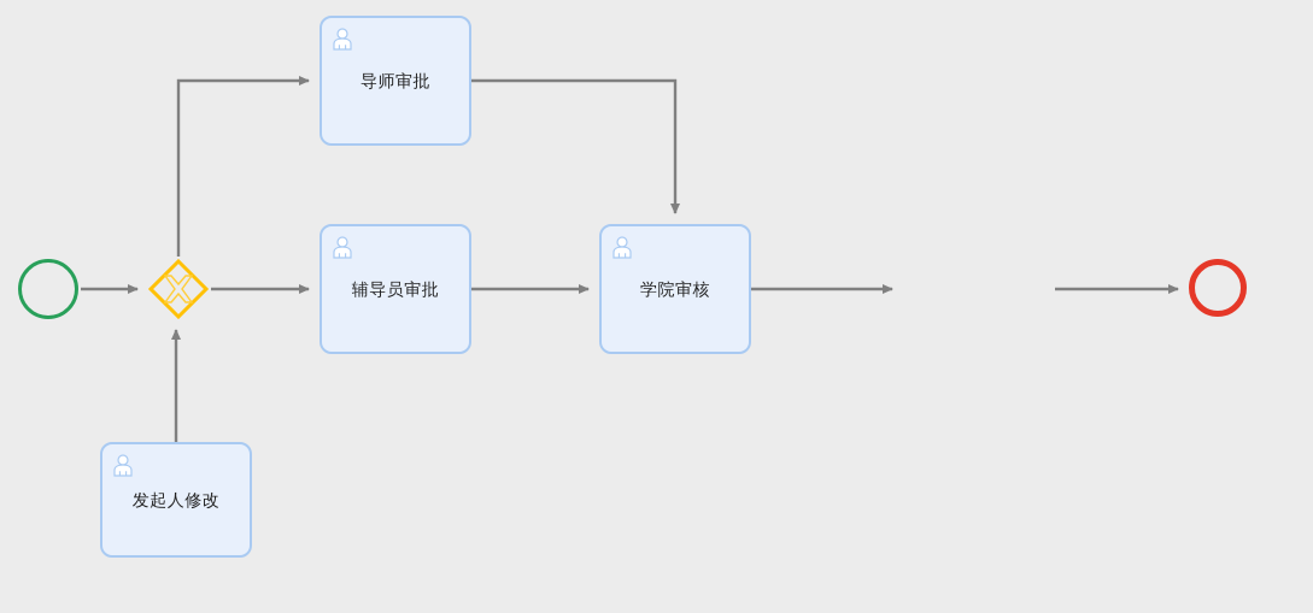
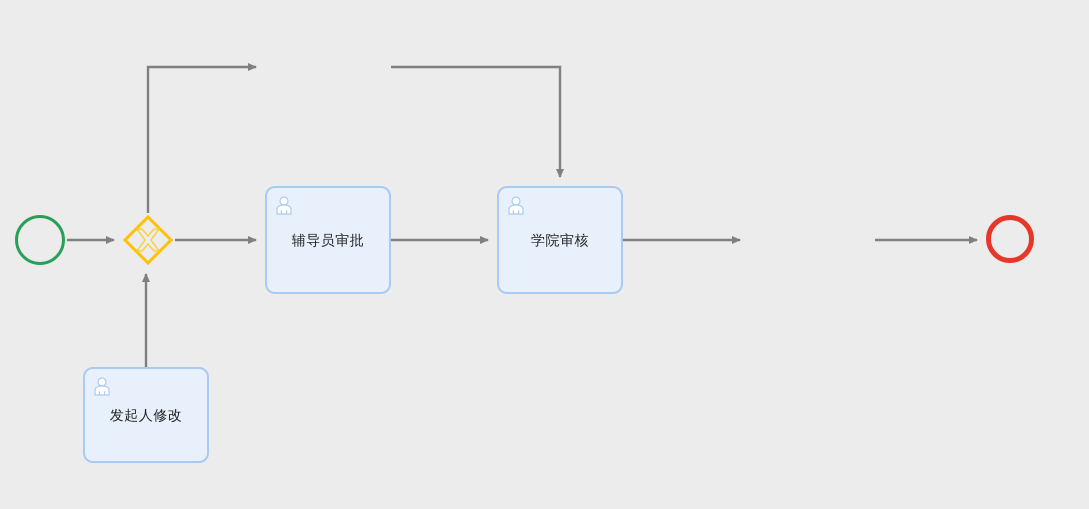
- 导师审批
  辅导员审批
  学院审核
  发起人修改
